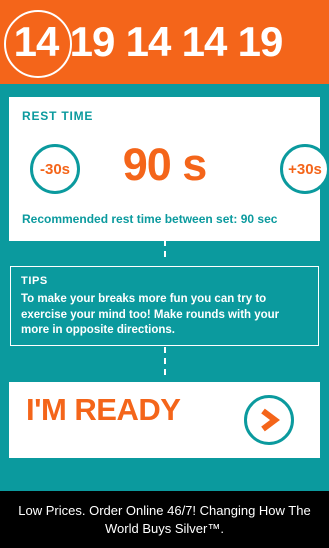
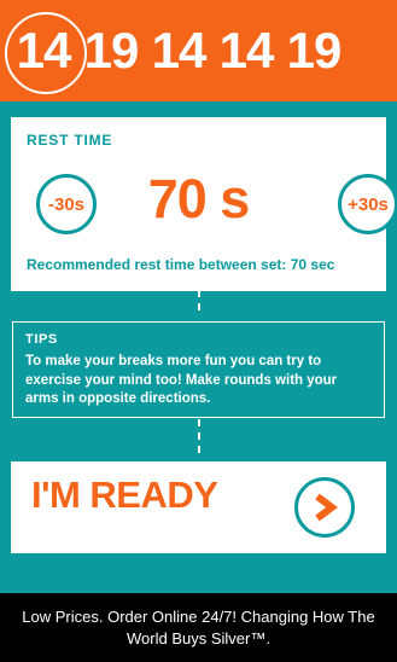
  14
  19
  14
  14
  19
  REST TIME
  -30s
- 90 s
+ 70 s
  +30s
- Recommended rest time between set: 90 sec
+ Recommended rest time between set: 70 sec
  TIPS
- To make your breaks more fun you can try to exercise your mind too! Make rounds with your more in opposite directions.
+ To make your breaks more fun you can try to exercise your mind too! Make rounds with your arms in opposite directions.
  I'M READY
- Low Prices. Order Online 46/7! Changing How The World Buys Silver™.
+ Low Prices. Order Online 24/7! Changing How The World Buys Silver™.
